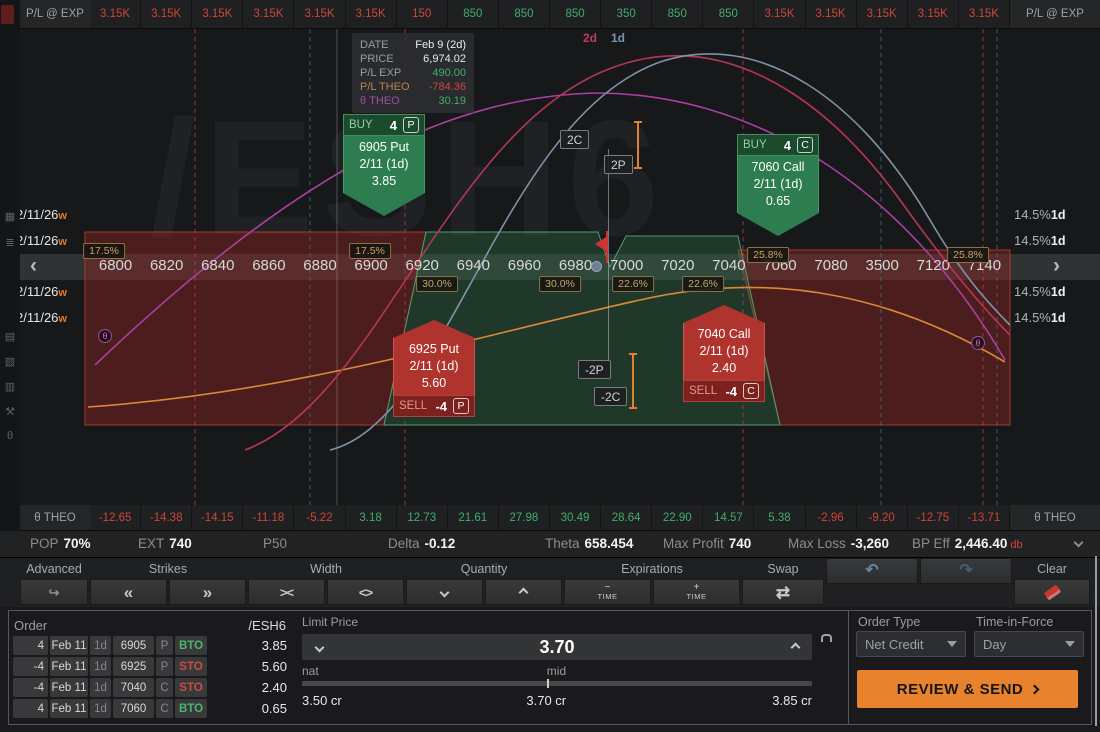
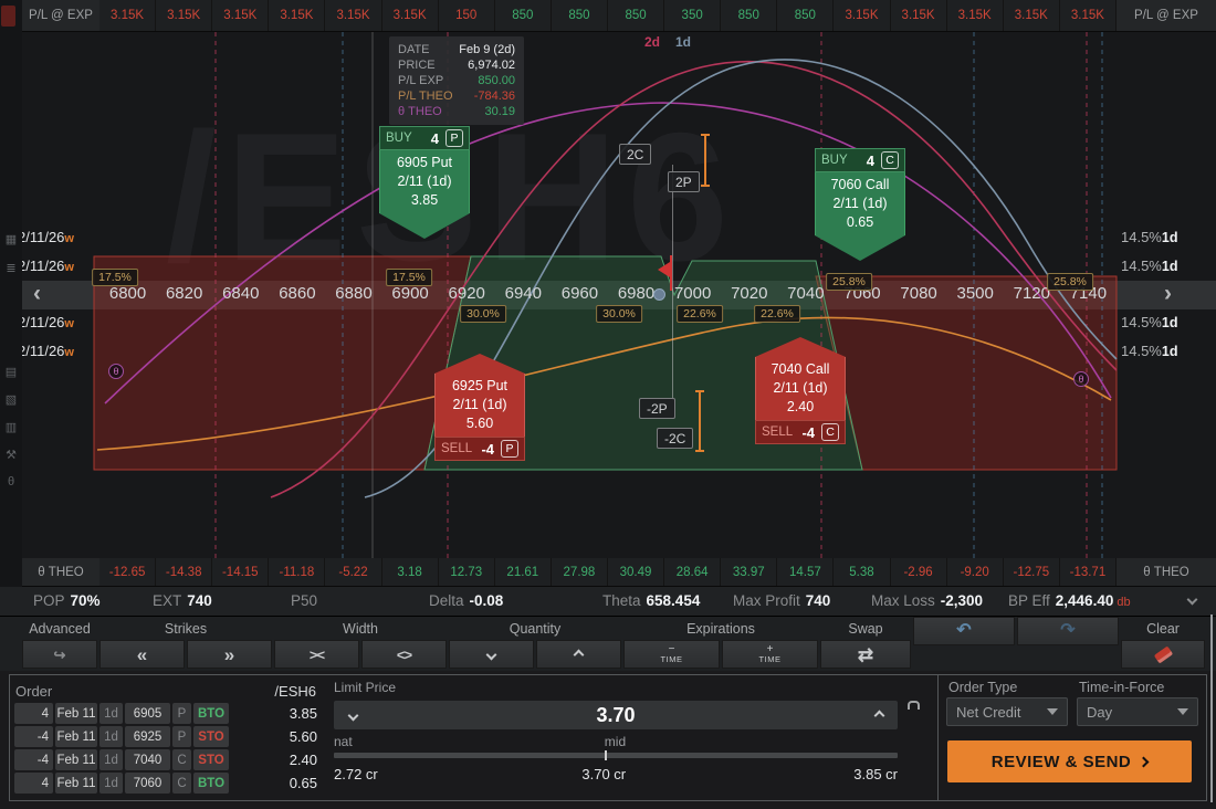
  P/L @ EXP
  3.15K
  3.15K
  3.15K
  3.15K
  3.15K
  3.15K
  150
  850
  850
  850
  350
  850
  850
  3.15K
  3.15K
  3.15K
  3.15K
  3.15K
  P/L @ EXP
  /EH6
  6800
  6820
  6840
  6860
  6880
  6900
  6920
  6940
  6960
  6980
  7000
  7020
  7040
  7060
  7080
  3500
  7120
  7140
  ‹
  ›
  17.5%
  17.5%
  25.8%
  25.8%
  30.0%
  30.0%
  22.6%
  22.6%
  /11/26
  w
  /11/26
  w
  /11/26
  w
  /11/26
  w
  14.5%
  1d
  14.5%
  1d
  14.5%
  1d
  14.5%
  1d
  DATE
  Feb 9 (2d)
  PRICE
  6,974.02
  P/L EXP
- 490.00
+ 850.00
  P/L THEO
  -784.36
  θ THEO
  30.19
  2d
  1d
  2C
  2P
  -2P
  -2C
  θ
  θ
  BUY
  4
  P
  6905 Put
  2/11 (1d)
  3.85
  BUY
  4
  C
  7060 Call
  2/11 (1d)
  0.65
  6925 Put
  2/11 (1d)
  5.60
  SELL
  -4
  P
  7040 Call
  2/11 (1d)
  2.40
  SELL
  -4
  C
  θ THEO
  -12.65
  -14.38
  -14.15
  -11.18
  -5.22
  3.18
  12.73
  21.61
  27.98
  30.49
  28.64
- 22.90
+ 33.97
  14.57
  5.38
  -2.96
  -9.20
  -12.75
  -13.71
  θ THEO
  POP 70%
  EXT 740
  P50
- Delta -0.12
+ Delta -0.08
  Theta 658.454
  Max Profit 740
- Max Loss -3,260
+ Max Loss -2,300
  BP Eff 2,446.40 db
  Advanced
  ↪
  Strikes
  «
  »
  Width
  ><
  <>
  Quantity
  Expirations
  −
  TIME
  +
  TIME
  Swap
  ⇄
  ↶
  ↷
  Clear
  Order
  /ESH6
  4
  Feb 11
  1d
  6905
  P
  BTO
  3.85
  -4
  Feb 11
  1d
  6925
  P
  STO
  5.60
  -4
  Feb 11
  1d
  7040
  C
  STO
  2.40
  4
  Feb 11
  1d
  7060
  C
  BTO
  0.65
  Limit Price
  3.70
  nat
  mid
- 3.50 cr
+ 2.72 cr
  3.70 cr
  3.85 cr
  Order Type
  Net Credit
  Time-in-Force
  Day
  REVIEW & SEND
  ▦
  ≣
  ▤
  ▧
  ▥
  ⚒
  θ
